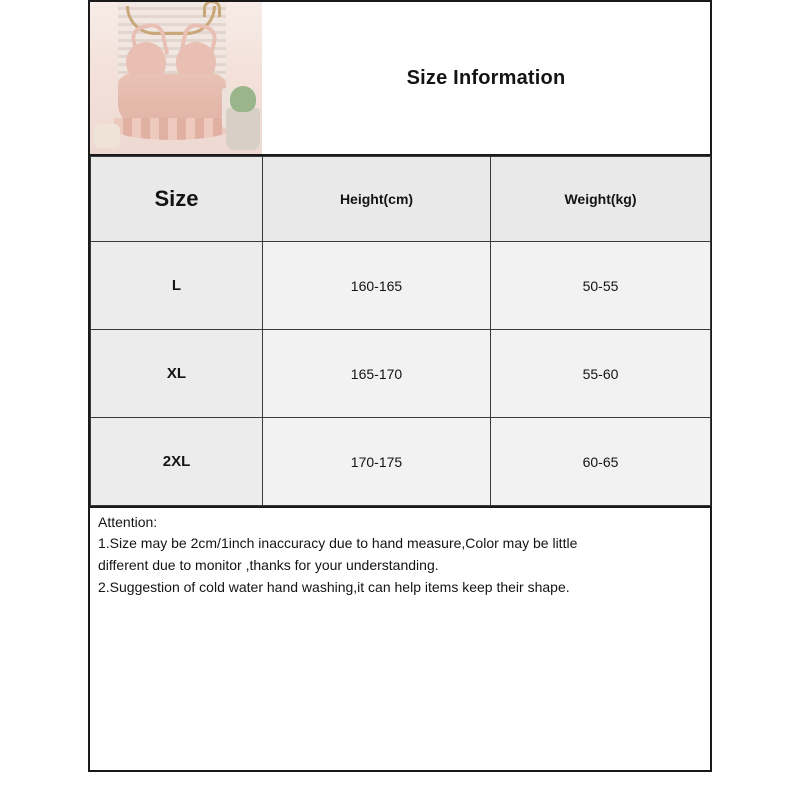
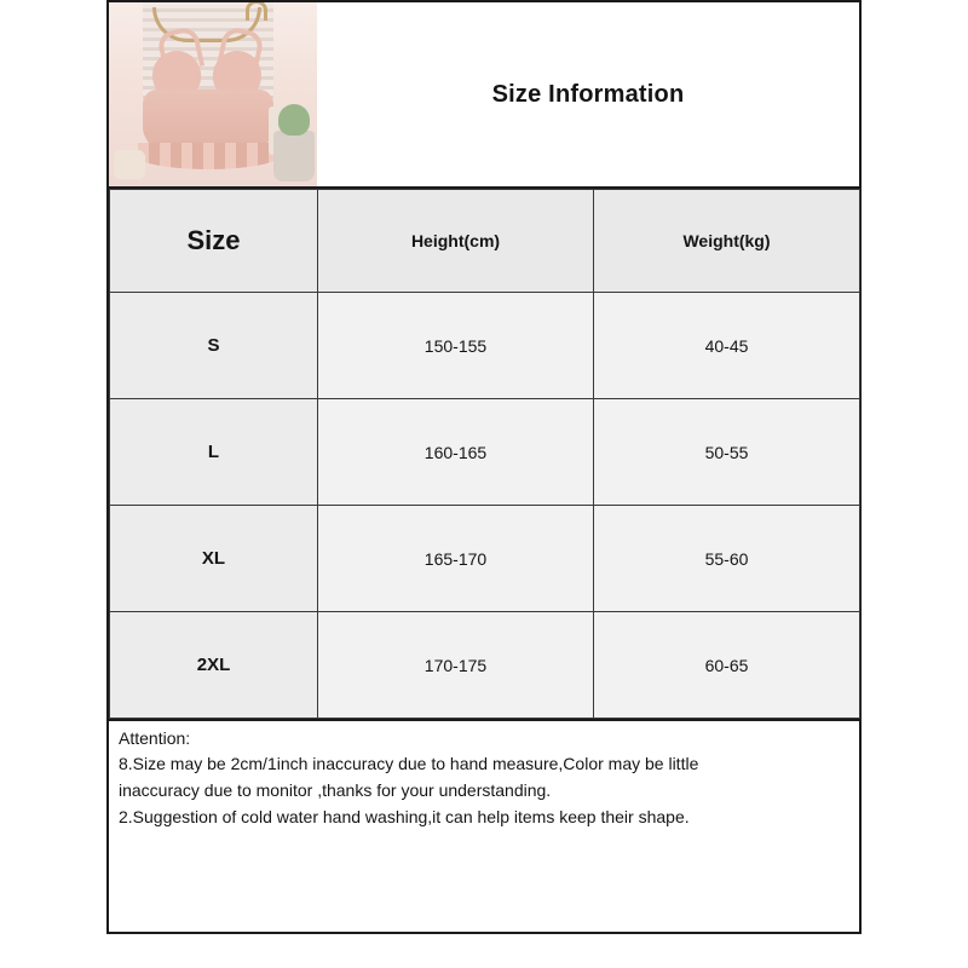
  Size Information
  Size	Height(cm)	Weight(kg)
+ S	150-155	40-45
  L	160-165	50-55
  XL	165-170	55-60
  2XL	170-175	60-65
  Attention:
- 1.Size may be 2cm/1inch inaccuracy due to hand measure,Color may be little
+ 8.Size may be 2cm/1inch inaccuracy due to hand measure,Color may be little
- different due to monitor ,thanks for your understanding.
+ inaccuracy due to monitor ,thanks for your understanding.
  2.Suggestion of cold water hand washing,it can help items keep their shape.
